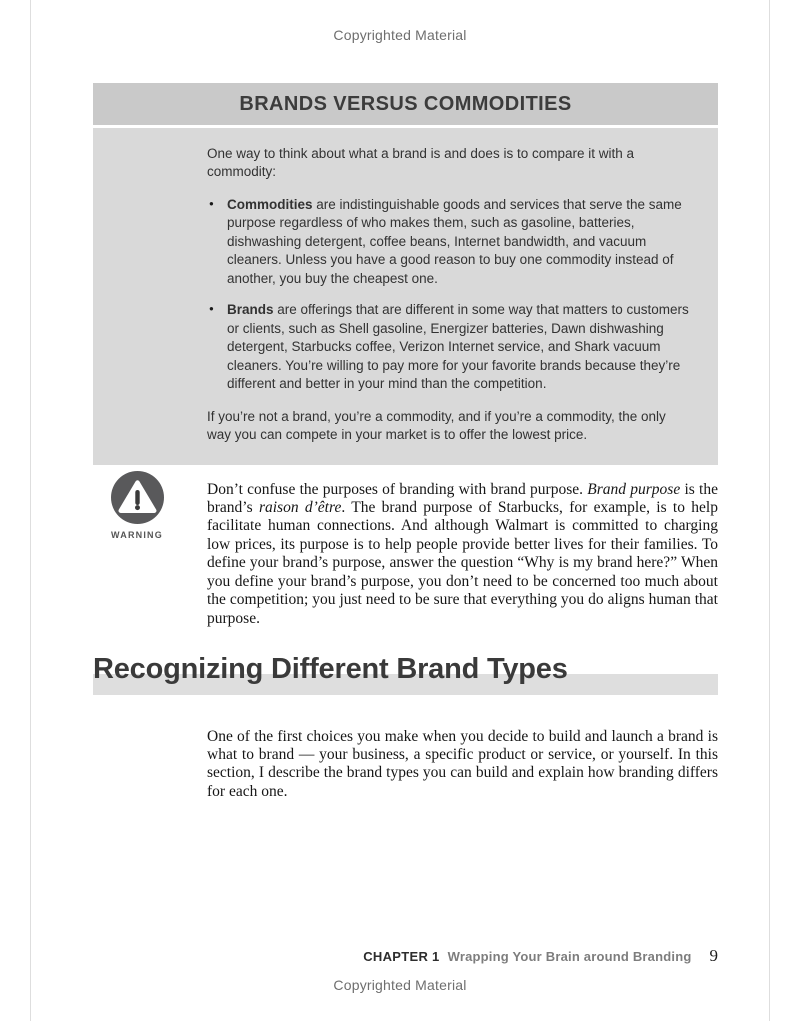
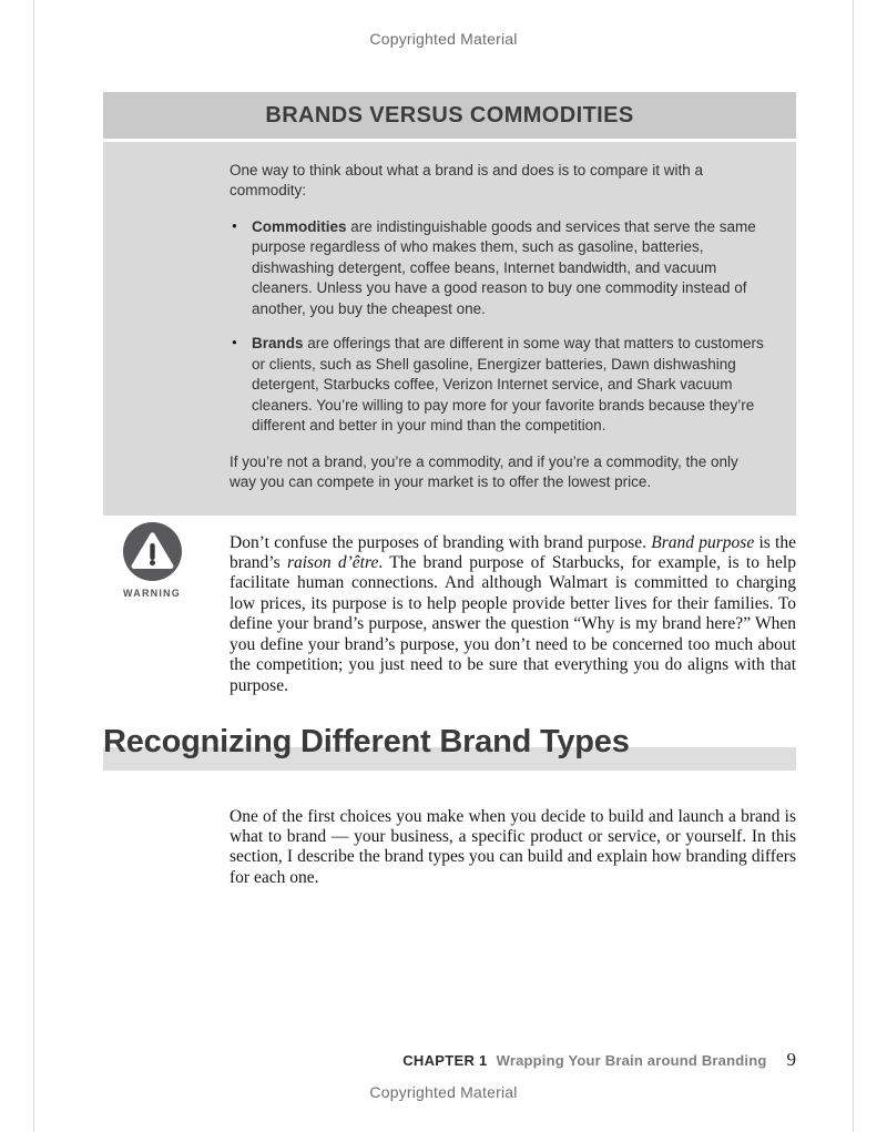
  Copyrighted Material
  BRANDS VERSUS COMMODITIES
  One way to think about what a brand is and does is to compare it with a commodity:
  Commodities are indistinguishable goods and services that serve the same purpose regardless of who makes them, such as gasoline, batteries, dishwashing detergent, coffee beans, Internet bandwidth, and vacuum cleaners. Unless you have a good reason to buy one commodity instead of another, you buy the cheapest one.
  Brands are offerings that are different in some way that matters to customers or clients, such as Shell gasoline, Energizer batteries, Dawn dishwashing detergent, Starbucks coffee, Verizon Internet service, and Shark vacuum cleaners. You’re willing to pay more for your favorite brands because they’re different and better in your mind than the competition.
  If you’re not a brand, you’re a commodity, and if you’re a commodity, the only way you can compete in your market is to offer the lowest price.
  WARNING
- Don’t confuse the purposes of branding with brand purpose. Brand purpose is the brand’s raison d’être. The brand purpose of Starbucks, for example, is to help facilitate human connections. And although Walmart is committed to charging low prices, its purpose is to help people provide better lives for their families. To define your brand’s purpose, answer the question “Why is my brand here?” When you define your brand’s purpose, you don’t need to be concerned too much about the competition; you just need to be sure that everything you do aligns human that purpose.
+ Don’t confuse the purposes of branding with brand purpose. Brand purpose is the brand’s raison d’être. The brand purpose of Starbucks, for example, is to help facilitate human connections. And although Walmart is committed to charging low prices, its purpose is to help people provide better lives for their families. To define your brand’s purpose, answer the question “Why is my brand here?” When you define your brand’s purpose, you don’t need to be concerned too much about the competition; you just need to be sure that everything you do aligns with that purpose.
  Recognizing Different Brand Types
  One of the first choices you make when you decide to build and launch a brand is what to brand — your business, a specific product or service, or yourself. In this section, I describe the brand types you can build and explain how branding differs for each one.
  CHAPTER 1 Wrapping Your Brain around Branding 9
  Copyrighted Material
